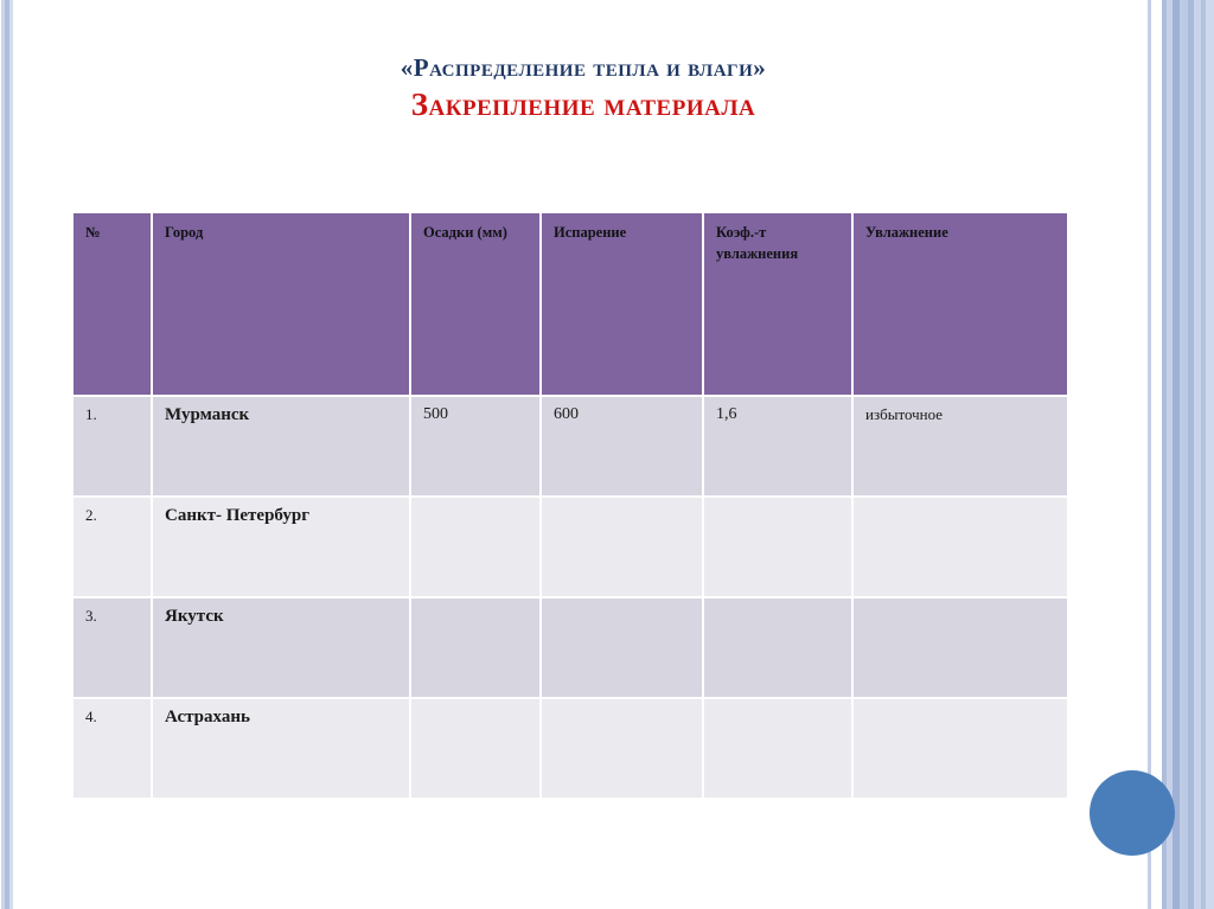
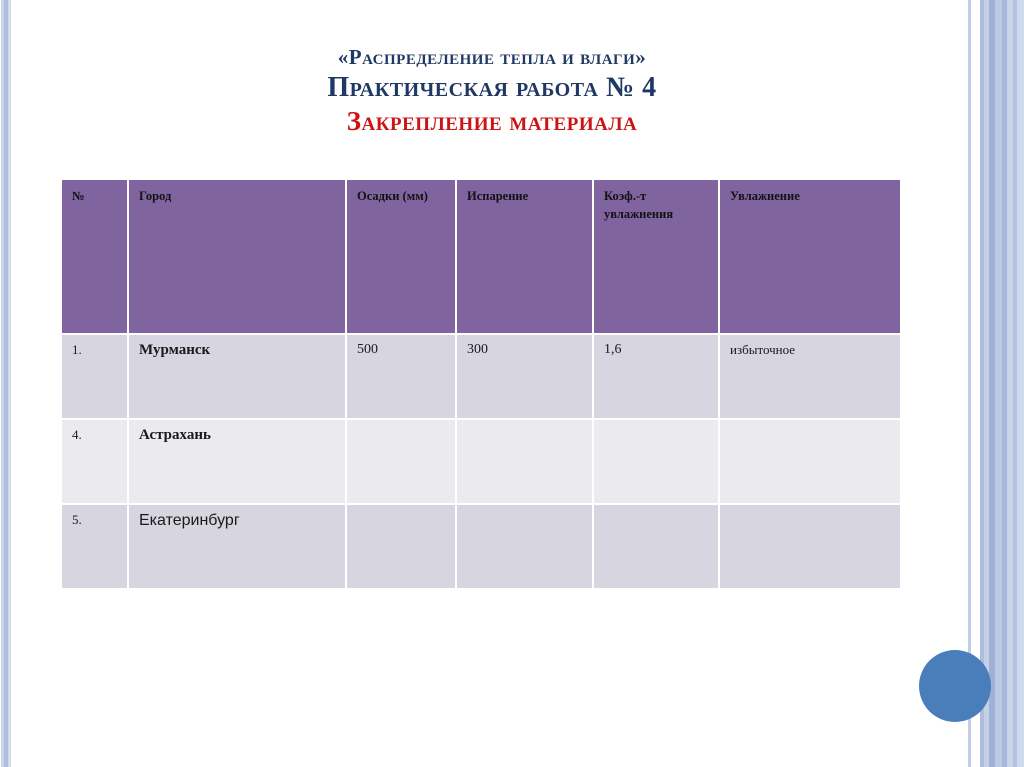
  «Распределение тепла и влаги»
+ Практическая работа № 4
  Закрепление материала
  №	Город	Осадки (мм)	Испарение	Коэф.-т увлажнения	Увлажнение
- 1.	Мурманск	500	600	1,6	избыточное
+ 1.	Мурманск	500	300	1,6	избыточное
- 2.	Санкт- Петербург
- 3.	Якутск
  4.	Астрахань
+ 5.	Екатеринбург
